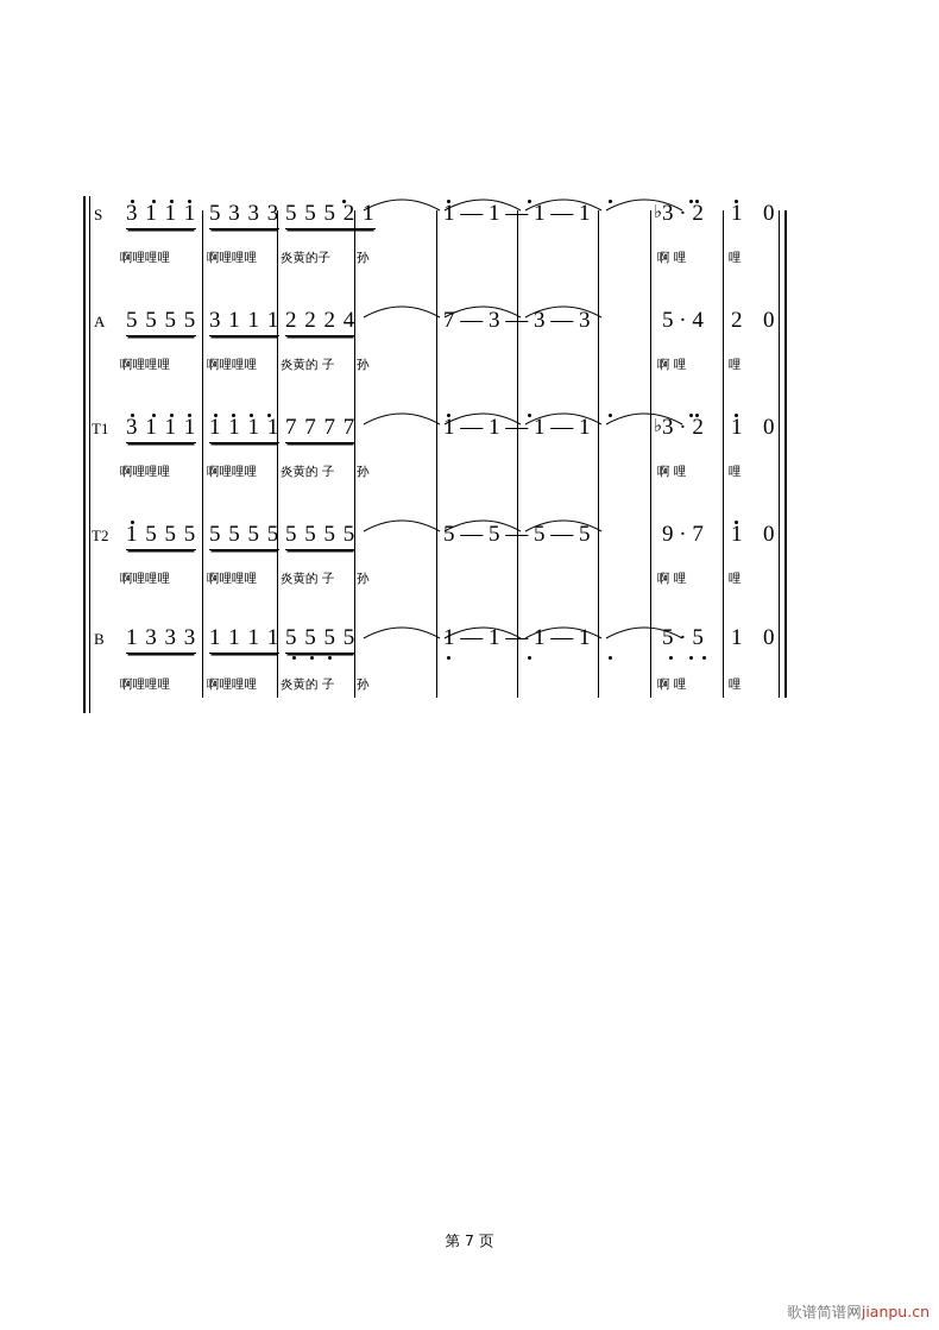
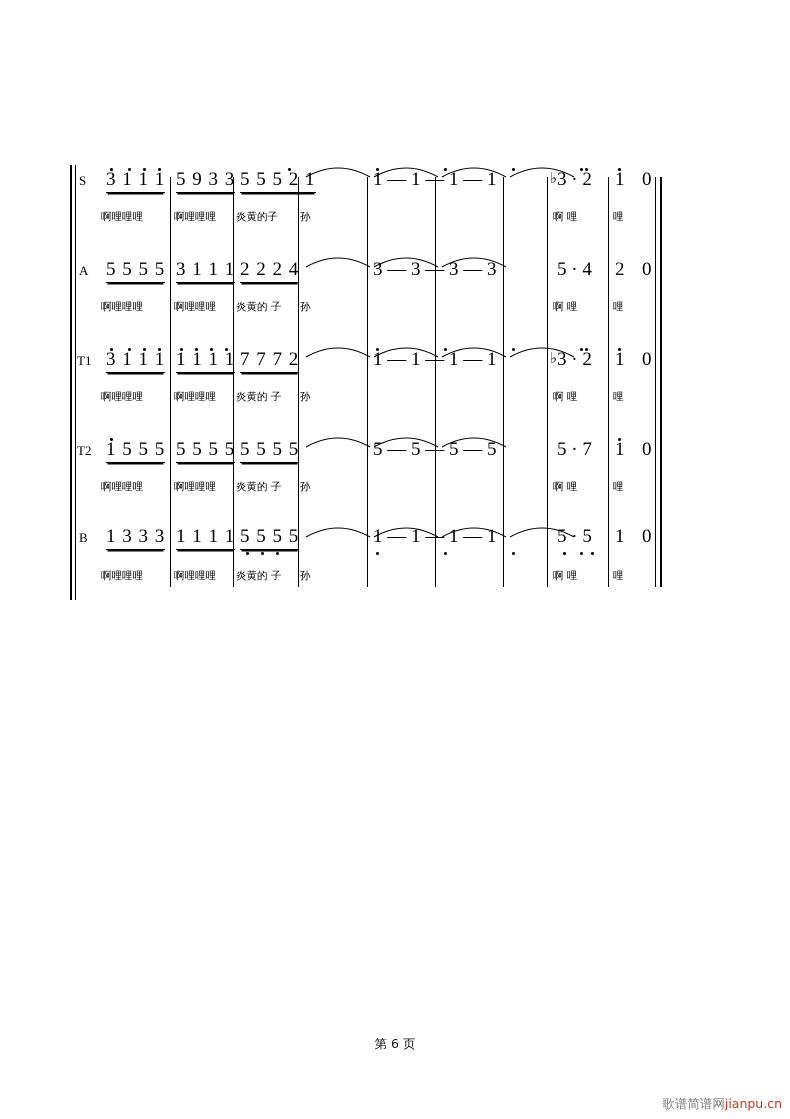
  S
  3 1 1 1
- 5 3 3 3
+ 5 9 3 3
  5 5 5 2 1
  1 — 1 — 1 — 1
  ♭
  3 · 2
  1
  0
  啊哩哩哩
  啊哩哩哩
  炎黄的子
  孙
  啊 哩
  哩
  A
  5 5 5 5
  3 1 1 1
  2 2 2 4
- 7 — 3 — 3 — 3
+ 3 — 3 — 3 — 3
  5 · 4
  2
  0
  啊哩哩哩
  啊哩哩哩
  炎黄的 子
  孙
  啊 哩
  哩
  T1
  3 1 1 1
  1 1 1 1
- 7 7 7 7
+ 7 7 7 2
  1 — 1 — 1 — 1
  ♭
  3 · 2
  1
  0
  啊哩哩哩
  啊哩哩哩
  炎黄的 子
  孙
  啊 哩
  哩
  T2
  1 5 5 5
  5 5 5 5
  5 5 5 5
  5 — 5 — 5 — 5
- 9 · 7
+ 5 · 7
  1
  0
  啊哩哩哩
  啊哩哩哩
  炎黄的 子
  孙
  啊 哩
  哩
  B
  1 3 3 3
  1 1 1 1
  5 5 5 5
  1 — 1 — 1 — 1
  5 · 5
  1
  0
  啊哩哩哩
  啊哩哩哩
  炎黄的 子
  孙
  啊 哩
  哩
- 第 7 页
+ 第 6 页
  歌谱简谱网jianpu.cn
